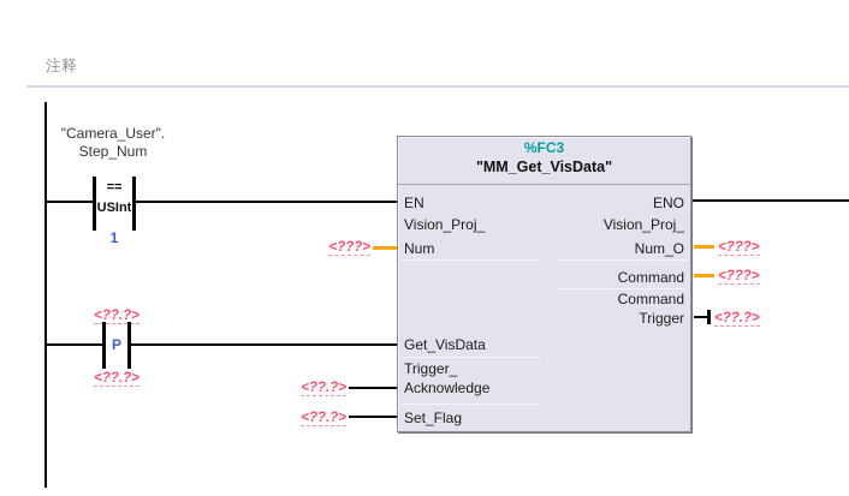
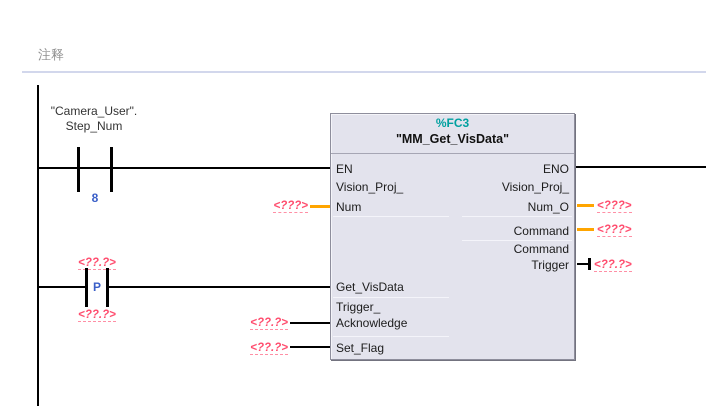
  注释
  "Camera_User".
  Step_Num
- ==
- USInt
- 1
+ 8
  <??.?>
  P
  <??.?>
  <???>
  <??.?>
  <??.?>
  %FC3
  "MM_Get_VisData"
  EN
  Vision_Proj_
  Num
  Get_VisData
  Trigger_
  Acknowledge
  Set_Flag
  ENO
  Vision_Proj_
  Num_O
  Command
  Command
  Trigger
  <???>
  <???>
  <??.?>
